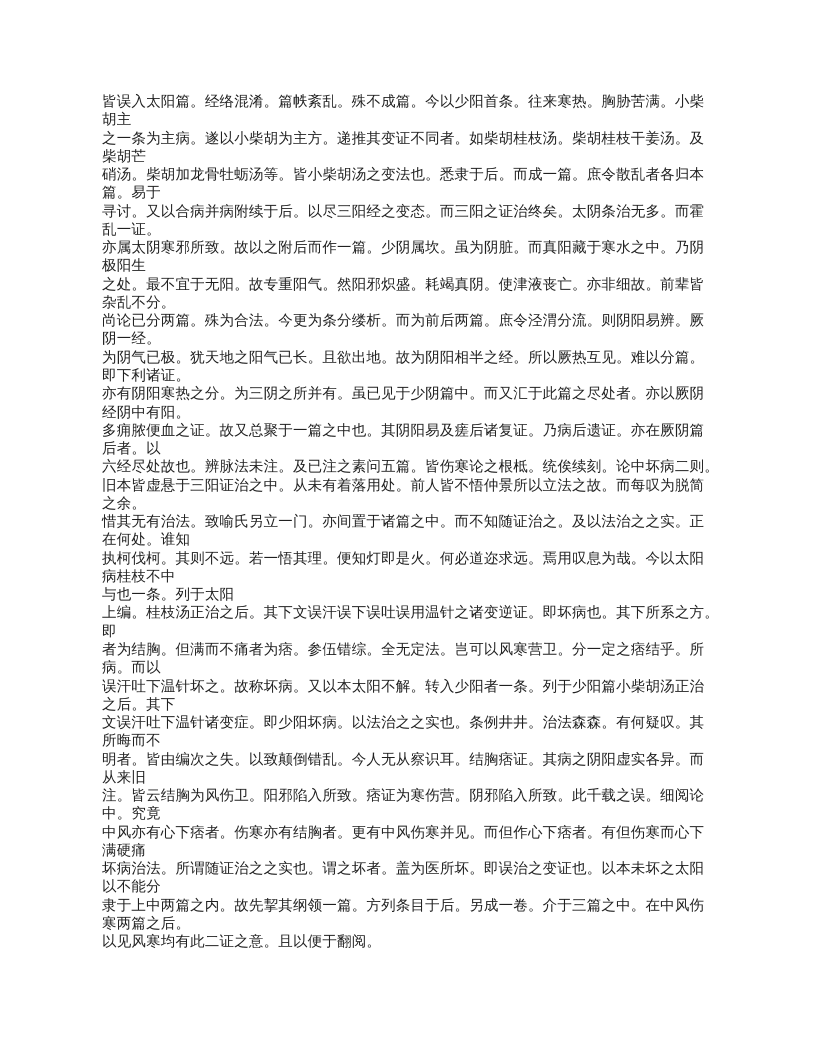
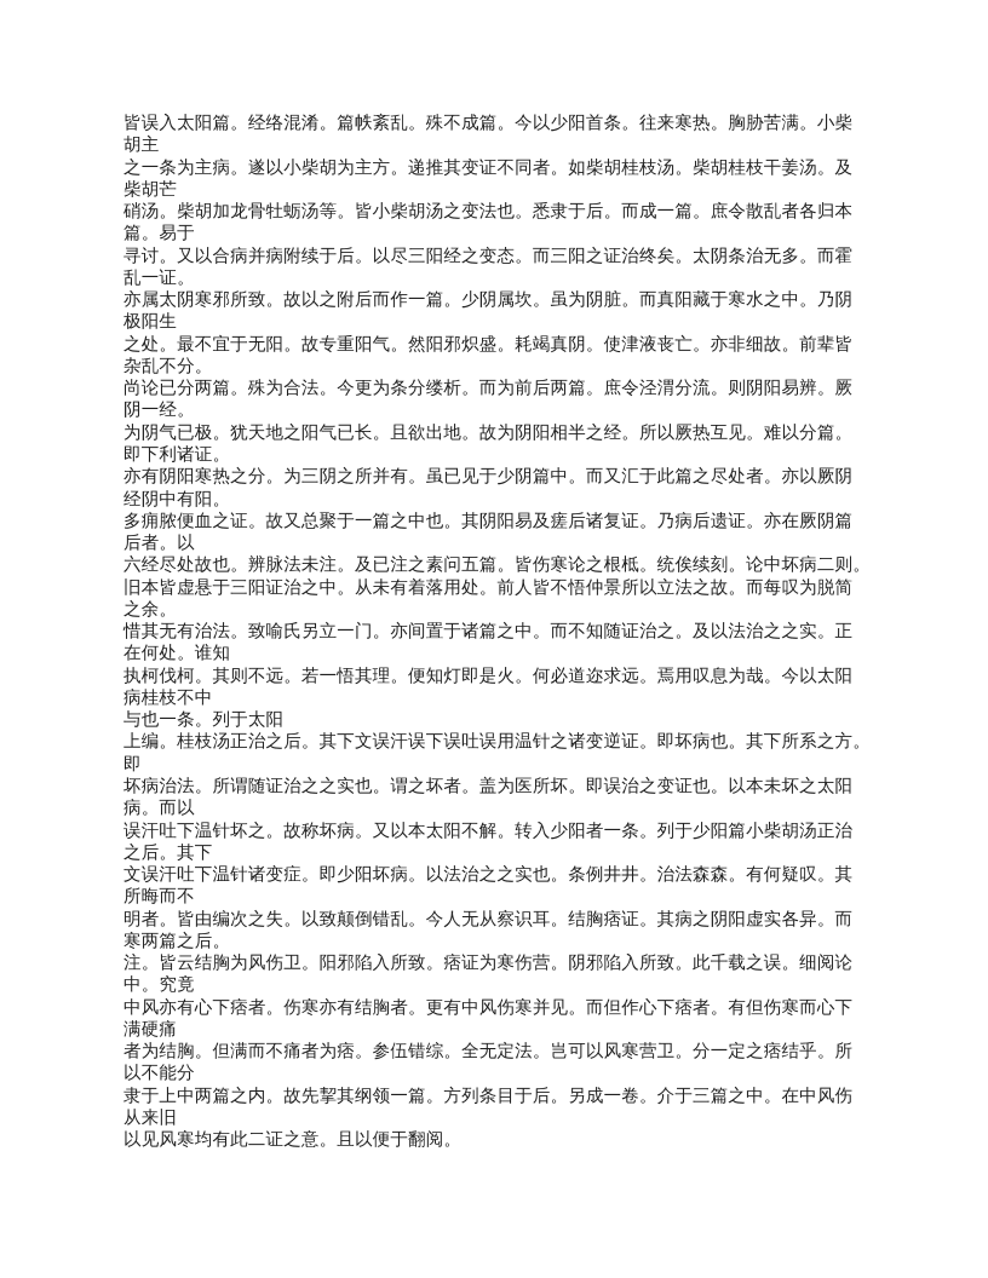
  皆误入太阳篇。经络混淆。篇帙紊乱。殊不成篇。今以少阳首条。往来寒热。胸胁苦满。小柴
  胡主
  之一条为主病。遂以小柴胡为主方。递推其变证不同者。如柴胡桂枝汤。柴胡桂枝干姜汤。及
  柴胡芒
  硝汤。柴胡加龙骨牡蛎汤等。皆小柴胡汤之变法也。悉隶于后。而成一篇。庶令散乱者各归本
  篇。易于
  寻讨。又以合病并病附续于后。以尽三阳经之变态。而三阳之证治终矣。太阴条治无多。而霍
  乱一证。
  亦属太阴寒邪所致。故以之附后而作一篇。少阴属坎。虽为阴脏。而真阳藏于寒水之中。乃阴
  极阳生
  之处。最不宜于无阳。故专重阳气。然阳邪炽盛。耗竭真阴。使津液丧亡。亦非细故。前辈皆
  杂乱不分。
  尚论已分两篇。殊为合法。今更为条分缕析。而为前后两篇。庶令泾渭分流。则阴阳易辨。厥
  阴一经。
  为阴气已极。犹天地之阳气已长。且欲出地。故为阴阳相半之经。所以厥热互见。难以分篇。
  即下利诸证。
  亦有阴阳寒热之分。为三阴之所并有。虽已见于少阴篇中。而又汇于此篇之尽处者。亦以厥阴
  经阴中有阳。
  多痈脓便血之证。故又总聚于一篇之中也。其阴阳易及瘥后诸复证。乃病后遗证。亦在厥阴篇
  后者。以
  六经尽处故也。辨脉法未注。及已注之素问五篇。皆伤寒论之根柢。统俟续刻。论中坏病二则。
  旧本皆虚悬于三阳证治之中。从未有着落用处。前人皆不悟仲景所以立法之故。而每叹为脱简
  之余。
  惜其无有治法。致喻氏另立一门。亦间置于诸篇之中。而不知随证治之。及以法治之之实。正
  在何处。谁知
  执柯伐柯。其则不远。若一悟其理。便知灯即是火。何必道迩求远。焉用叹息为哉。今以太阳
  病桂枝不中
  与也一条。列于太阳
  上编。桂枝汤正治之后。其下文误汗误下误吐误用温针之诸变逆证。即坏病也。其下所系之方。
  即
- 者为结胸。但满而不痛者为痞。参伍错综。全无定法。岂可以风寒营卫。分一定之痞结乎。所
+ 坏病治法。所谓随证治之之实也。谓之坏者。盖为医所坏。即误治之变证也。以本未坏之太阳
  病。而以
  误汗吐下温针坏之。故称坏病。又以本太阳不解。转入少阳者一条。列于少阳篇小柴胡汤正治
  之后。其下
  文误汗吐下温针诸变症。即少阳坏病。以法治之之实也。条例井井。治法森森。有何疑叹。其
  所晦而不
  明者。皆由编次之失。以致颠倒错乱。今人无从察识耳。结胸痞证。其病之阴阳虚实各异。而
- 从来旧
+ 寒两篇之后。
  注。皆云结胸为风伤卫。阳邪陷入所致。痞证为寒伤营。阴邪陷入所致。此千载之误。细阅论
  中。究竟
  中风亦有心下痞者。伤寒亦有结胸者。更有中风伤寒并见。而但作心下痞者。有但伤寒而心下
  满硬痛
- 坏病治法。所谓随证治之之实也。谓之坏者。盖为医所坏。即误治之变证也。以本未坏之太阳
+ 者为结胸。但满而不痛者为痞。参伍错综。全无定法。岂可以风寒营卫。分一定之痞结乎。所
  以不能分
  隶于上中两篇之内。故先挈其纲领一篇。方列条目于后。另成一卷。介于三篇之中。在中风伤
- 寒两篇之后。
+ 从来旧
  以见风寒均有此二证之意。且以便于翻阅。
